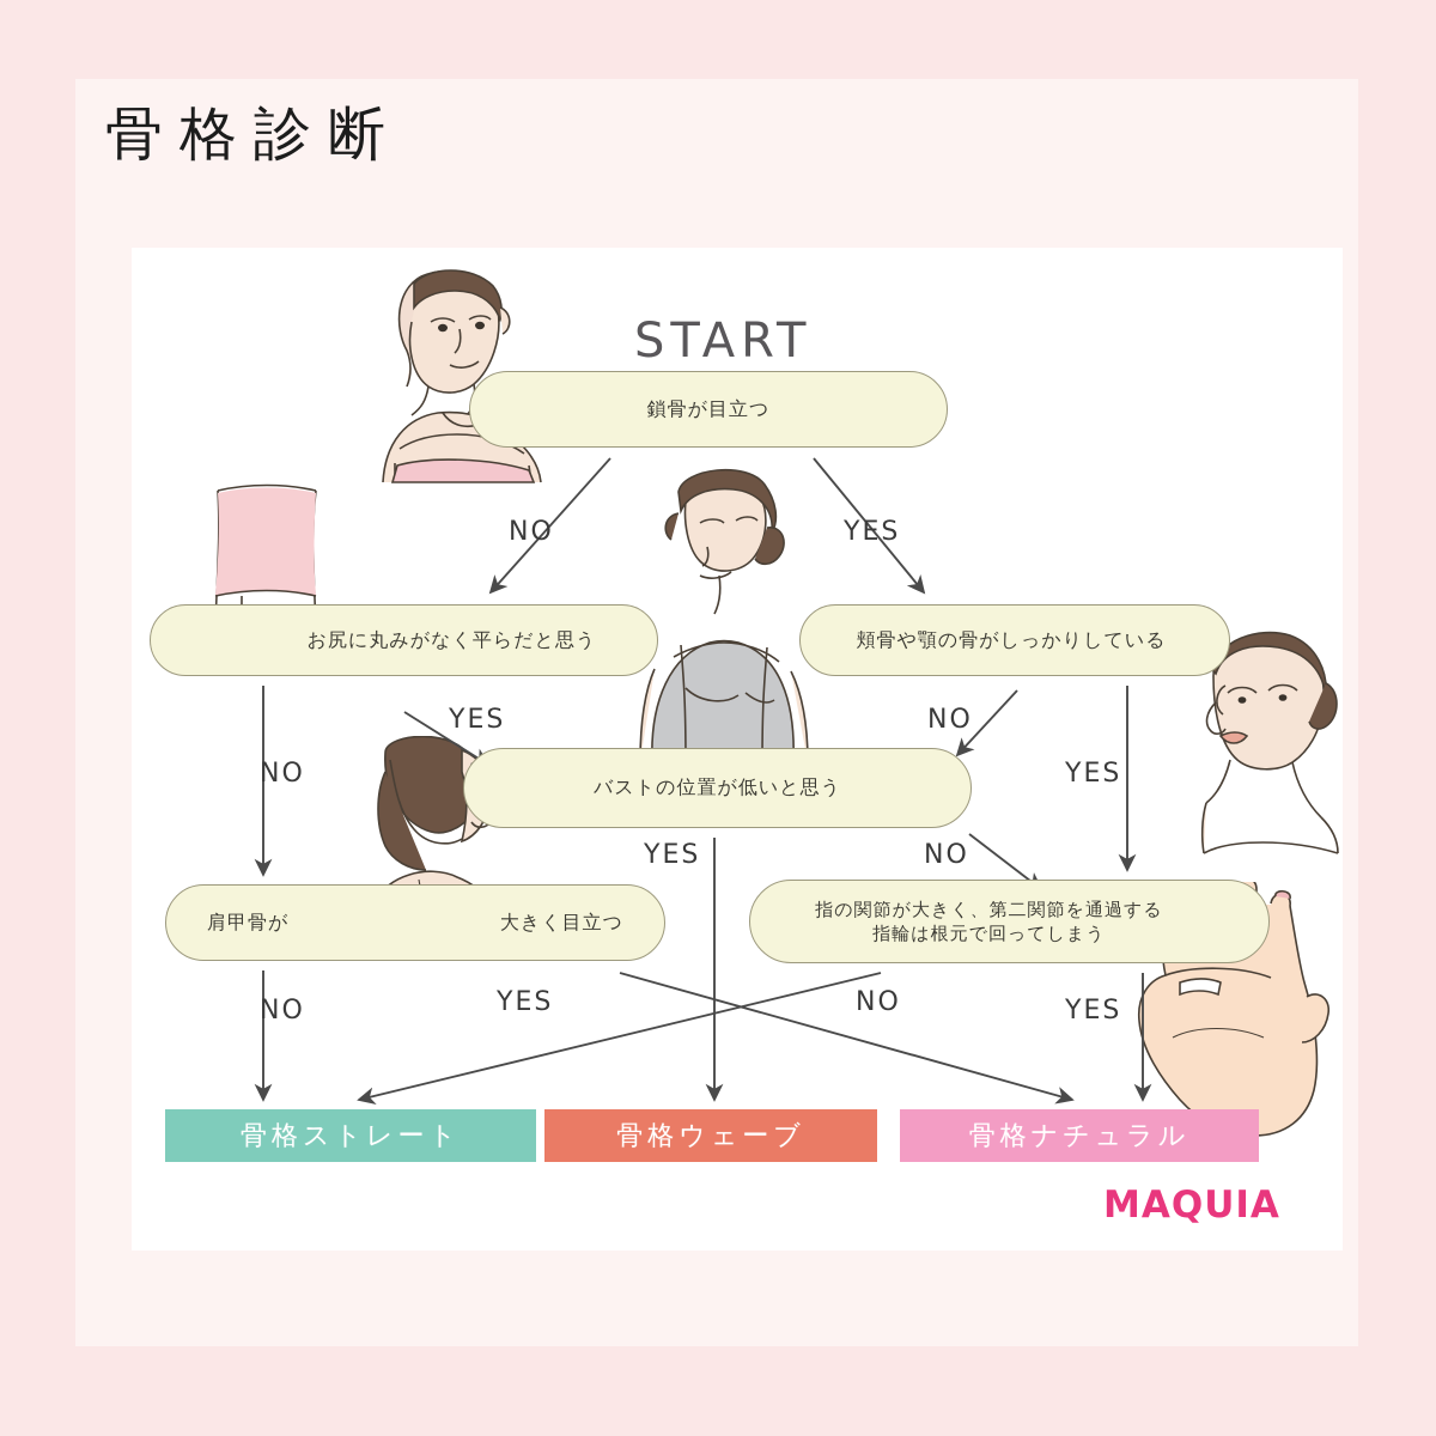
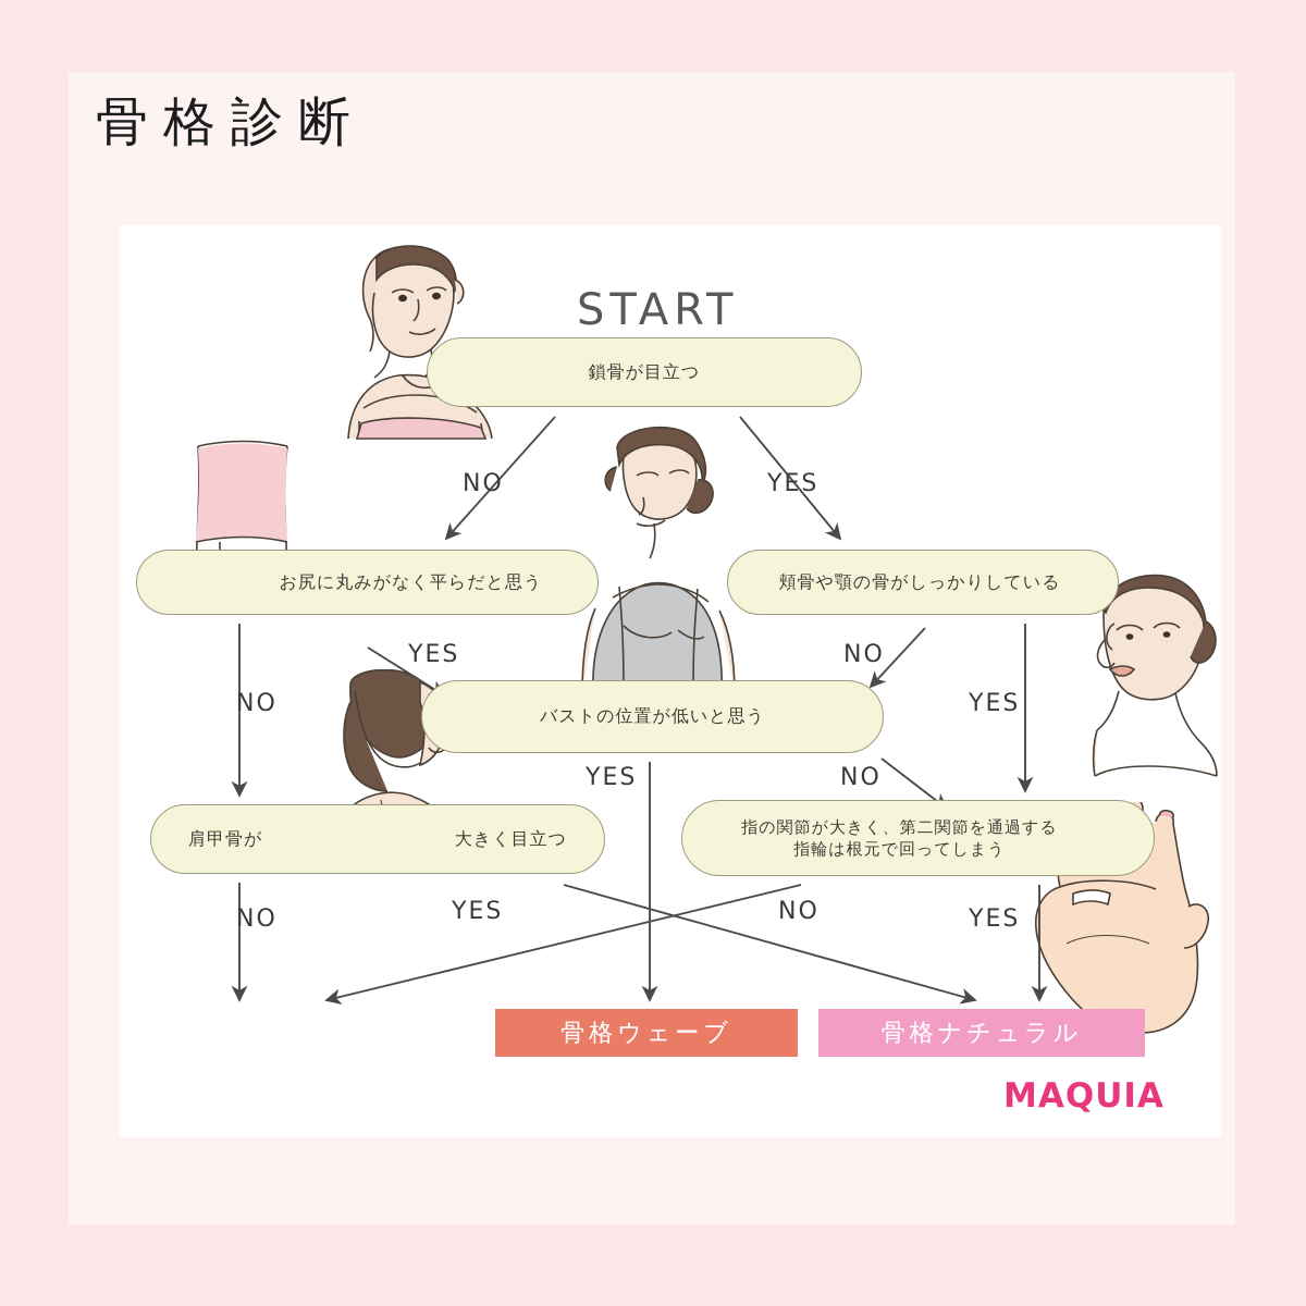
  骨格診断
  START
  NO
  YES
  NO
  YES
  NO
  YES
  YES
  NO
  NO
  YES
  NO
  YES
  鎖骨が目立つ
  お尻に丸みがなく平らだと思う
  頬骨や顎の骨がしっかりしている
  バストの位置が低いと思う
  肩甲骨が
  大きく目立つ
  指の関節が大きく、第二関節を通過する
  指輪は根元で回ってしまう
- 骨格ストレート
  骨格ウェーブ
  骨格ナチュラル
  MAQUIA
